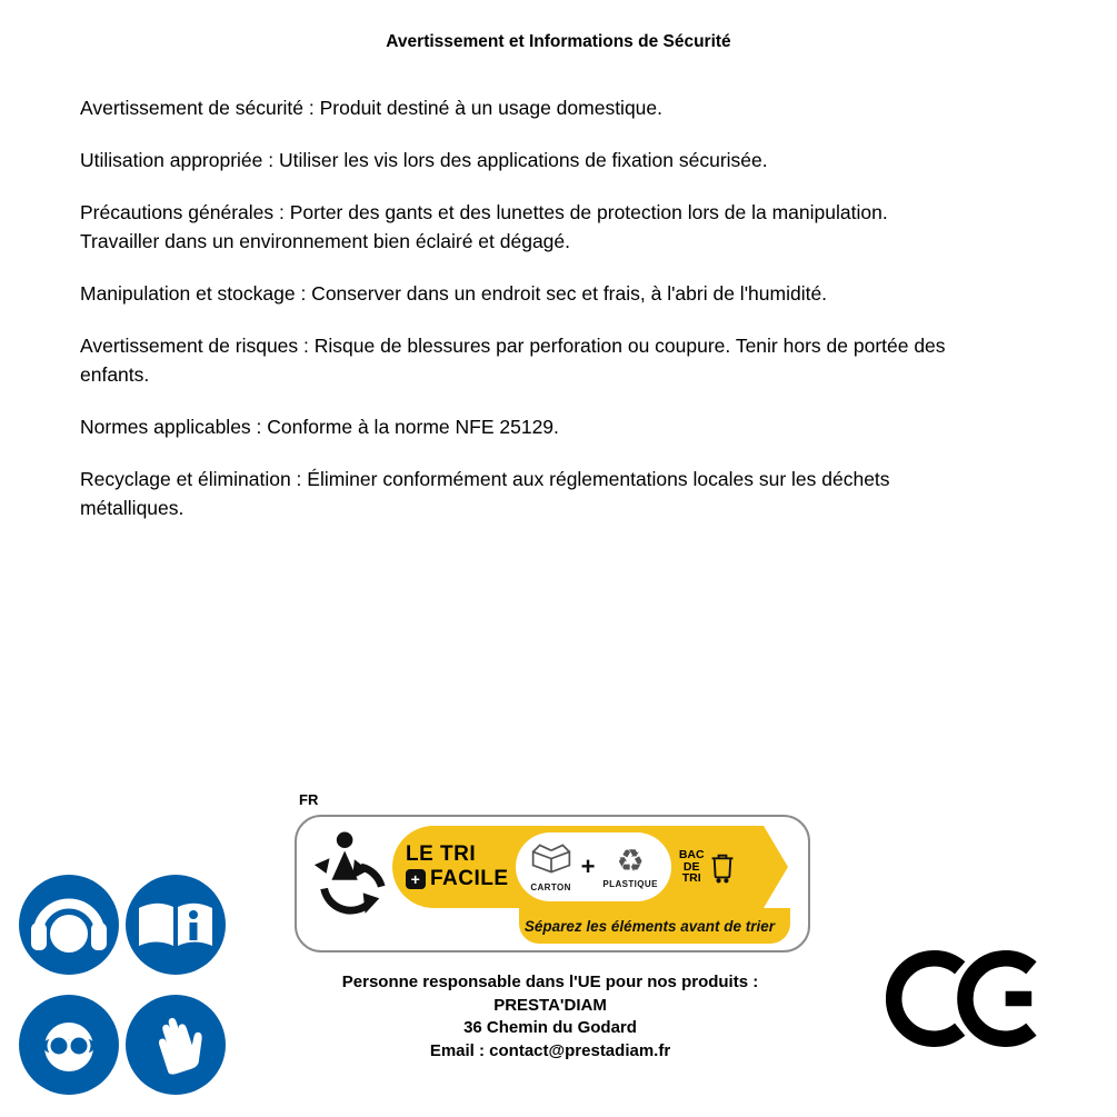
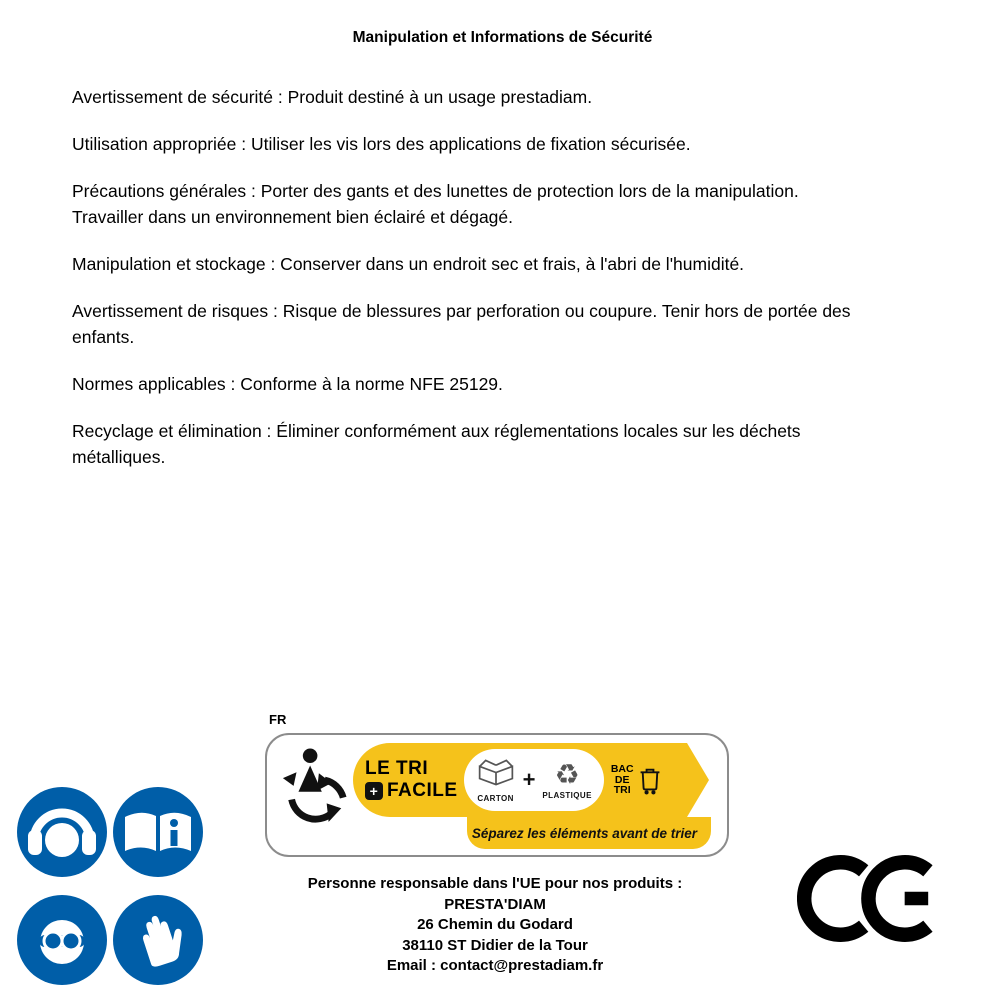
- Avertissement et Informations de Sécurité
+ Manipulation et Informations de Sécurité
- Avertissement de sécurité : Produit destiné à un usage domestique.
+ Avertissement de sécurité : Produit destiné à un usage prestadiam.
  Utilisation appropriée : Utiliser les vis lors des applications de fixation sécurisée.
  Précautions générales : Porter des gants et des lunettes de protection lors de la manipulation.
  Travailler dans un environnement bien éclairé et dégagé.
  Manipulation et stockage : Conserver dans un endroit sec et frais, à l'abri de l'humidité.
  Avertissement de risques : Risque de blessures par perforation ou coupure. Tenir hors de portée des
  enfants.
  Normes applicables : Conforme à la norme NFE 25129.
  Recyclage et élimination : Éliminer conformément aux réglementations locales sur les déchets
  métalliques.
  FR
  LE TRI
  +
  FACILE
  CARTON
  +
  ♻
  PLASTIQUE
  BAC
  DE
  TRI
  Séparez les éléments avant de trier
  Personne responsable dans l'UE pour nos produits :
  PRESTA'DIAM
- 36 Chemin du Godard
+ 26 Chemin du Godard
+ 38110 ST Didier de la Tour
  Email : contact@prestadiam.fr
